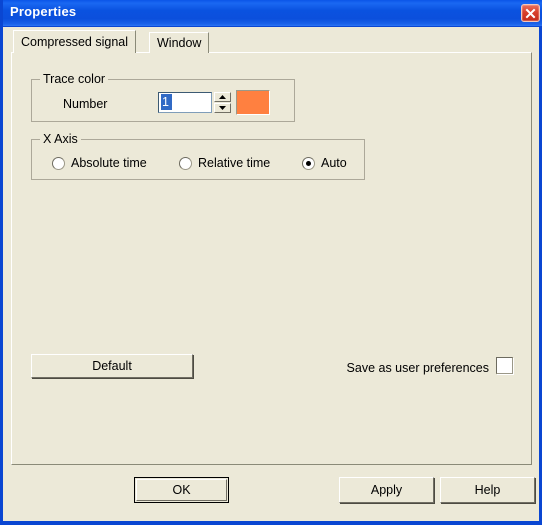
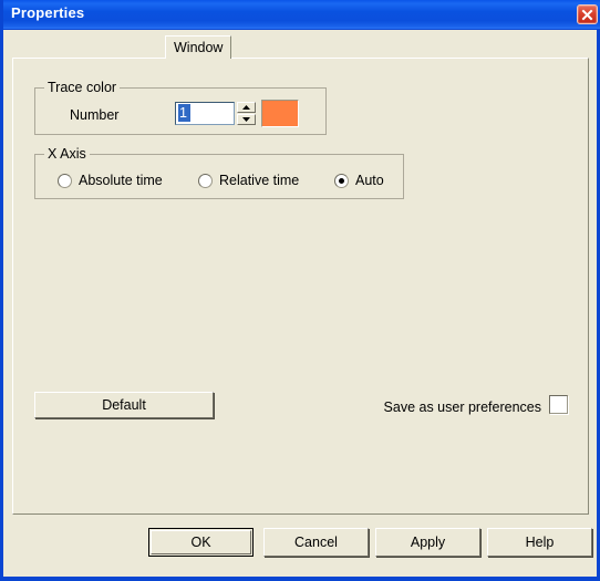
  Properties
- Compressed signal
  Window
  Trace color
  Number
  1
  X Axis
  Absolute time
  Relative time
  Auto
  Default
  Save as user preferences
  OK
+ Cancel
  Apply
  Help
